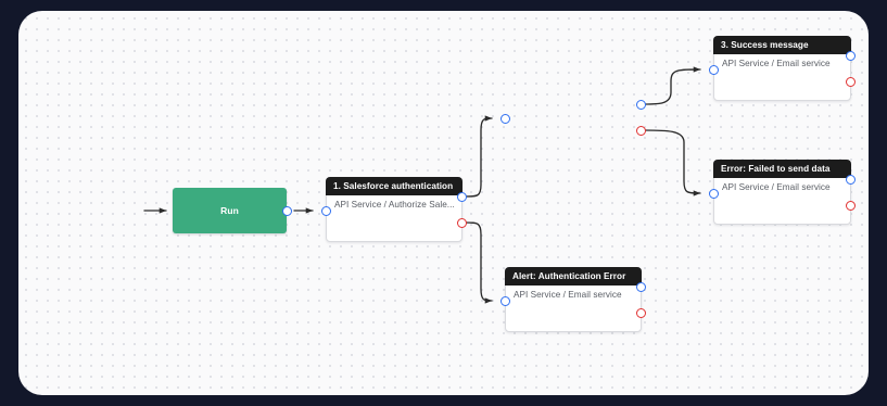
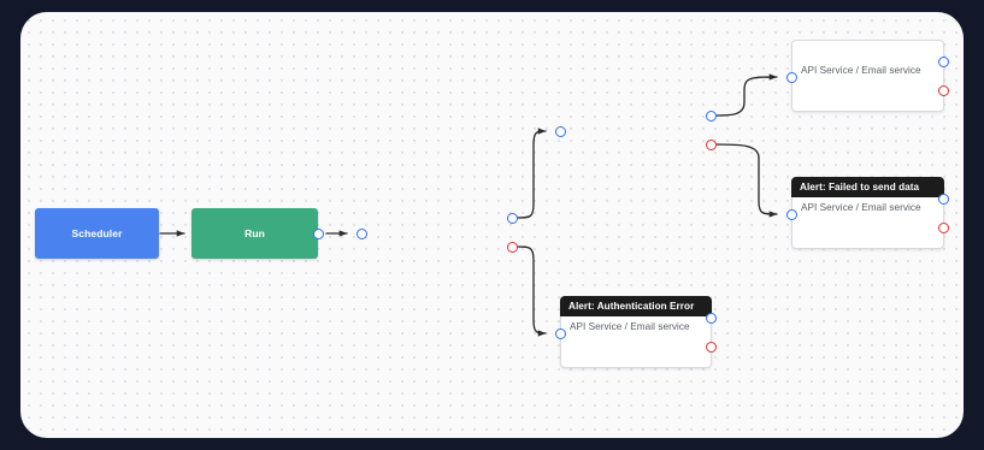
+ Scheduler
  Run
- 1. Salesforce authentication
- API Service / Authorize Sale...
- 3. Success message
  API Service / Email service
- Error: Failed to send data
+ Alert: Failed to send data
  API Service / Email service
  Alert: Authentication Error
  API Service / Email service
